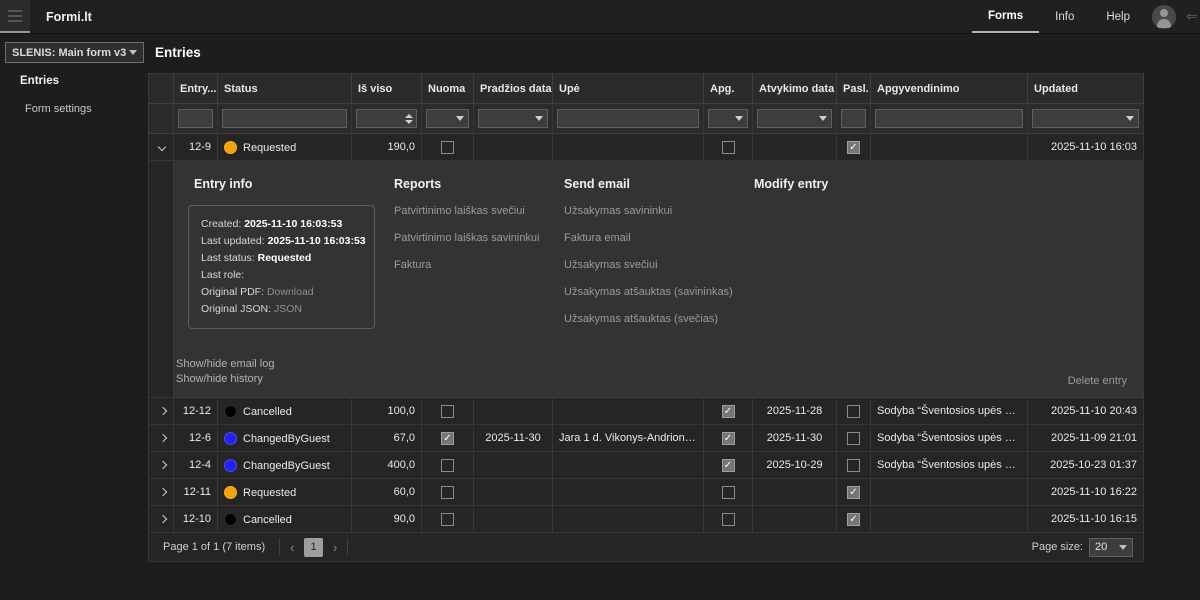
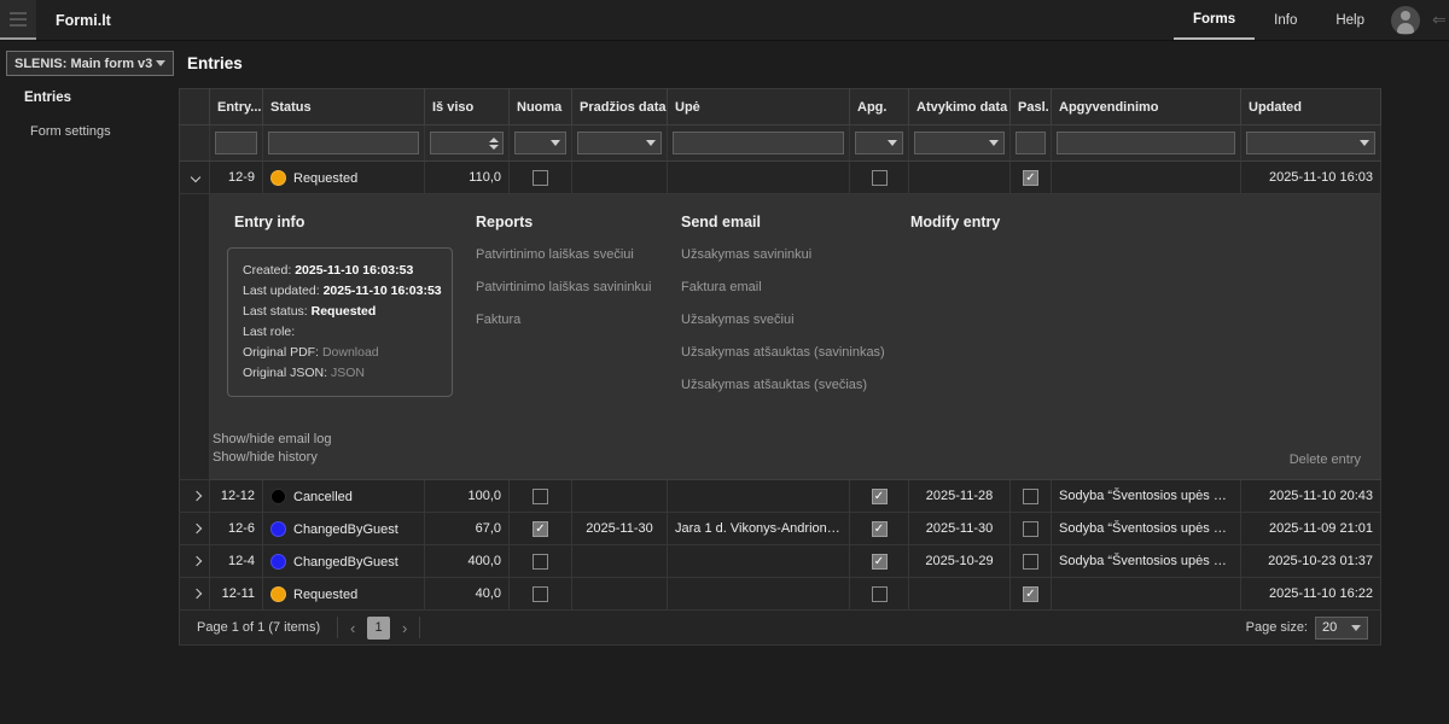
  Formi.lt
  Forms
  Info
  Help
  ⇐
  SLENIS: Main form v3
  Entries
  Form settings
  Entries
  	Entry...	Status	Iš viso	Nuoma	Pradžios data	Upė	Apg.	Atvykimo data	Pasl.	Apgyvendinimo	Updated
- 	12-9	Requested	190,0								2025-11-10 16:03
+ 	12-9	Requested	110,0								2025-11-10 16:03
  	Entry info Created: 2025-11-10 16:03:53 Last updated: 2025-11-10 16:03:53 Last status: Requested Last role: Original PDF: Download Original JSON: JSON Reports Patvirtinimo laiškas svečiuiPatvirtinimo laiškas savininkuiFaktura Send email Užsakymas savininkuiFaktura emailUžsakymas svečiuiUžsakymas atšauktas (savininkas)Užsakymas atšauktas (svečias) Modify entry Show/hide email log Show/hide history Delete entry
  	12-12	Cancelled	100,0					2025-11-28		Sodyba “Šventosios upės slėni	2025-11-10 20:43
  	12-6	ChangedByGuest	67,0		2025-11-30	Jara 1 d. Vikonys-Andrioniškis		2025-11-30		Sodyba “Šventosios upės slėni	2025-11-09 21:01
  	12-4	ChangedByGuest	400,0					2025-10-29		Sodyba “Šventosios upės slėni	2025-10-23 01:37
- 	12-11	Requested	60,0								2025-11-10 16:22
+ 	12-11	Requested	40,0								2025-11-10 16:22
- 	12-10	Cancelled	90,0								2025-11-10 16:15
  Page 1 of 1 (7 items) ‹ 1 › Page size: 20
